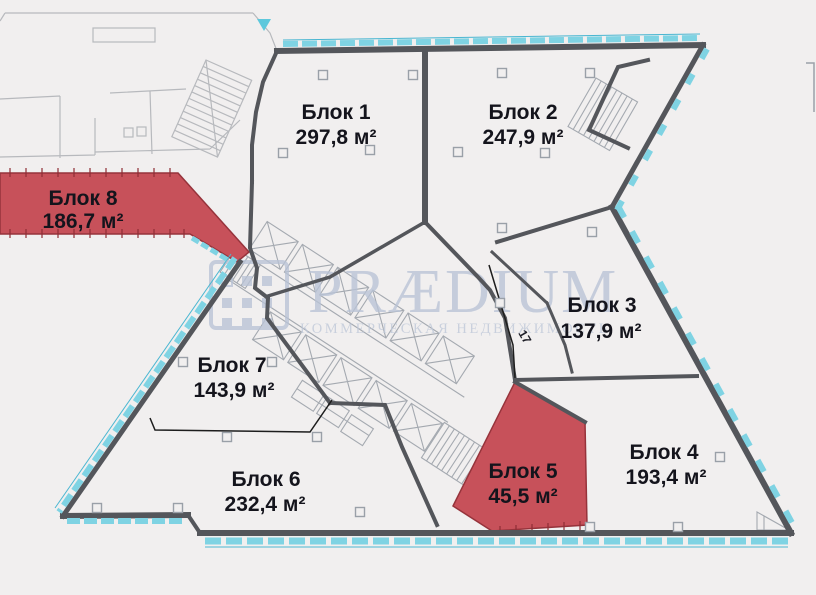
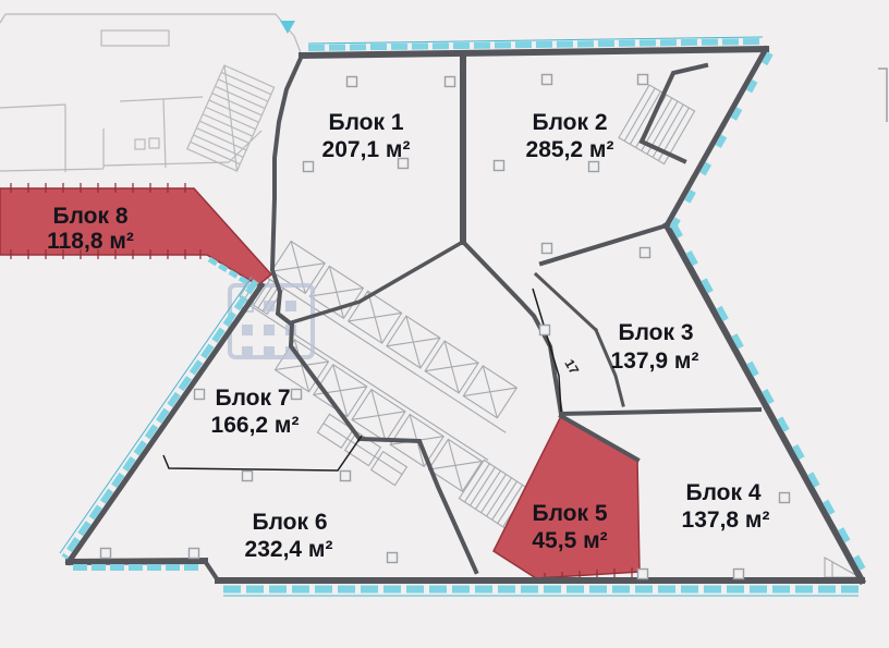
- PRÆDIUM
- КОММЕРЧЕСКАЯ НЕДВИЖИМОСТЬ
  Блок 1
- 297,8 м²
+ 207,1 м²
  Блок 2
- 247,9 м²
+ 285,2 м²
  Блок 3
  137,9 м²
  Блок 4
- 193,4 м²
+ 137,8 м²
  Блок 5
  45,5 м²
  Блок 6
  232,4 м²
  Блок 7
- 143,9 м²
+ 166,2 м²
  Блок 8
- 186,7 м²
+ 118,8 м²
